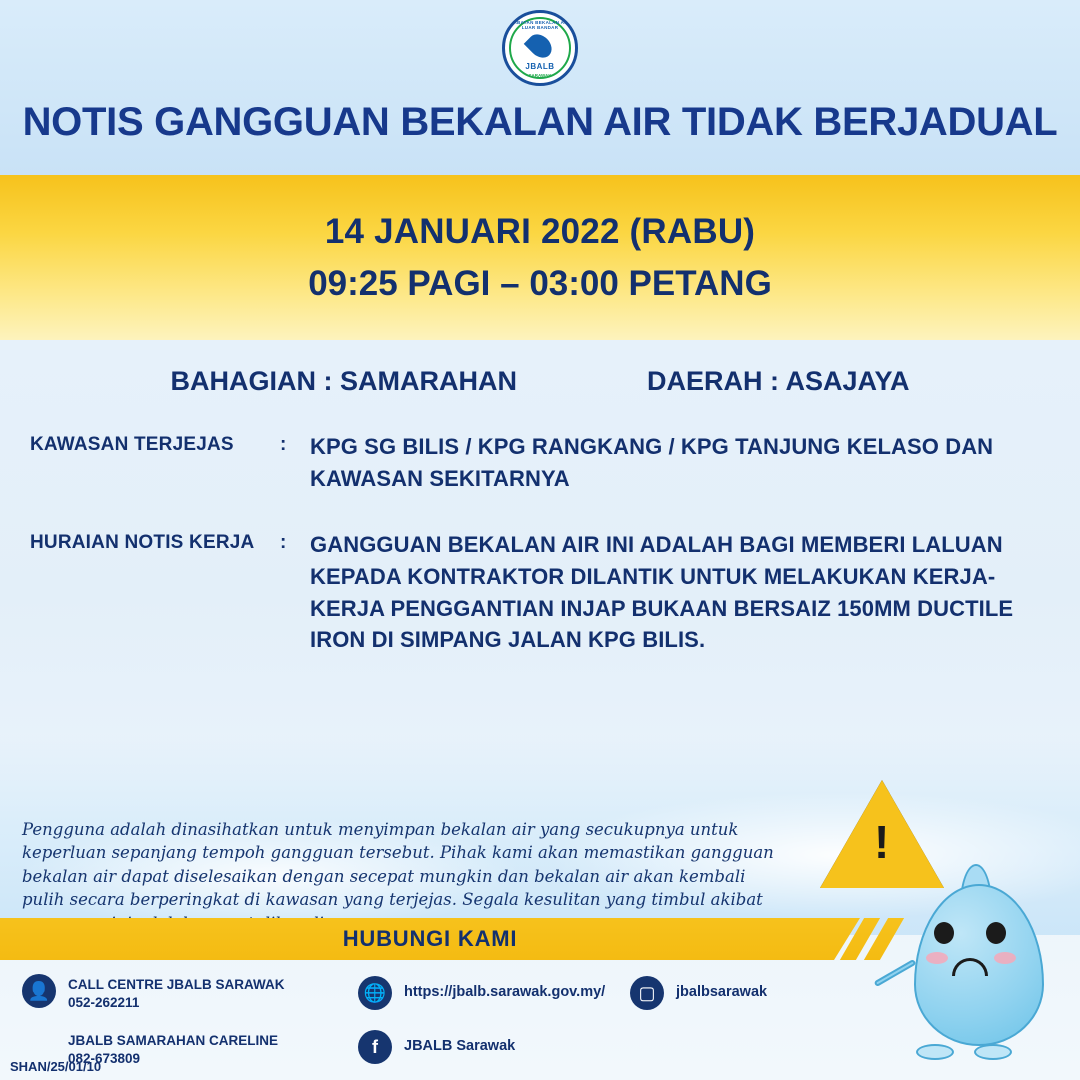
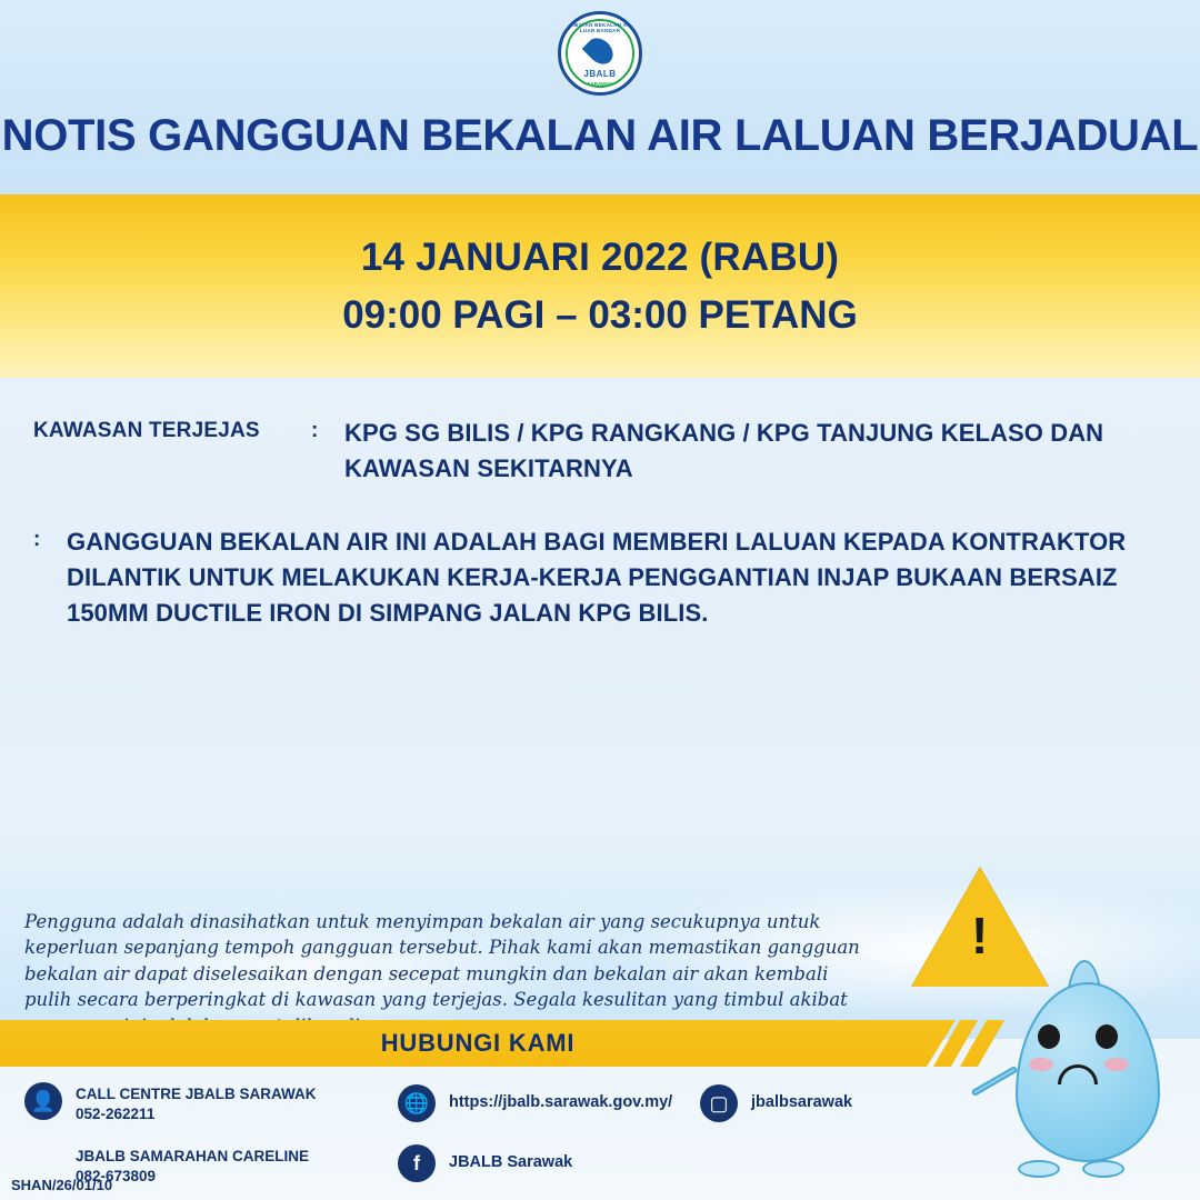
  JBALB
- NOTIS GANGGUAN BEKALAN AIR TIDAK BERJADUAL
+ NOTIS GANGGUAN BEKALAN AIR LALUAN BERJADUAL
  14 JANUARI 2022 (RABU)
- 09:25 PAGI – 03:00 PETANG
+ 09:00 PAGI – 03:00 PETANG
- BAHAGIAN : SAMARAHAN
- DAERAH : ASAJAYA
  KAWASAN TERJEJAS
  :
  KPG SG BILIS / KPG RANGKANG / KPG TANJUNG KELASO DAN KAWASAN SEKITARNYA
- HURAIAN NOTIS KERJA
  :
  GANGGUAN BEKALAN AIR INI ADALAH BAGI MEMBERI LALUAN KEPADA KONTRAKTOR DILANTIK UNTUK MELAKUKAN KERJA-KERJA PENGGANTIAN INJAP BUKAAN BERSAIZ 150MM DUCTILE IRON DI SIMPANG JALAN KPG BILIS.
  Pengguna adalah dinasihatkan untuk menyimpan bekalan air yang secukupnya untuk keperluan sepanjang tempoh gangguan tersebut. Pihak kami akan memastikan gangguan bekalan air dapat diselesaikan dengan secepat mungkin dan bekalan air akan kembali pulih secara berperingkat di kawasan yang terjejas. Segala kesulitan yang timbul akibat
  HUBUNGI KAMI
  👤
  CALL CENTRE JBALB SARAWAK
  052-262211
  JBALB SAMARAHAN CARELINE
  082-673809
  🌐
  https://jbalb.sarawak.gov.my/
  f
  JBALB Sarawak
  ▢
  jbalbsarawak
- SHAN/25/01/10
+ SHAN/26/01/10
  !
